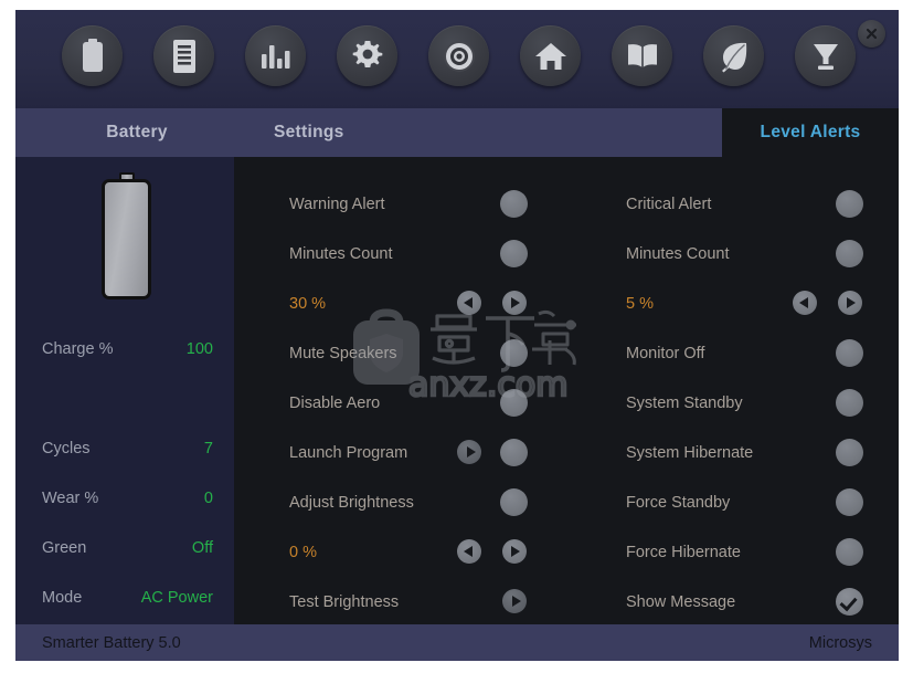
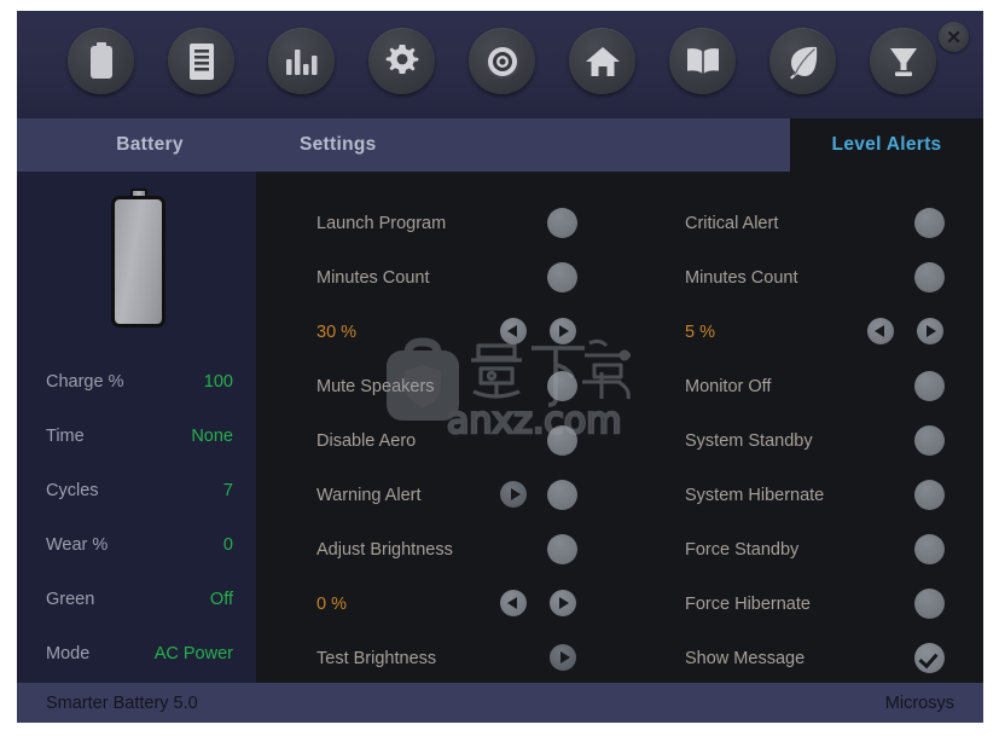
  Battery
  Settings
  Level Alerts
  Charge %
  100
+ Time
+ None
  Cycles
  7
  Wear %
  0
  Green
  Off
  Mode
  AC Power
- Warning Alert
+ Launch Program
  Minutes Count
  30 %
  Mute Speakers
  Disable Aero
- Launch Program
+ Warning Alert
  Adjust Brightness
  0 %
  Test Brightness
  Critical Alert
  Minutes Count
  5 %
  Monitor Off
  System Standby
  System Hibernate
  Force Standby
  Force Hibernate
  Show Message
  anxz.com
  Smarter Battery 5.0
  Microsys
